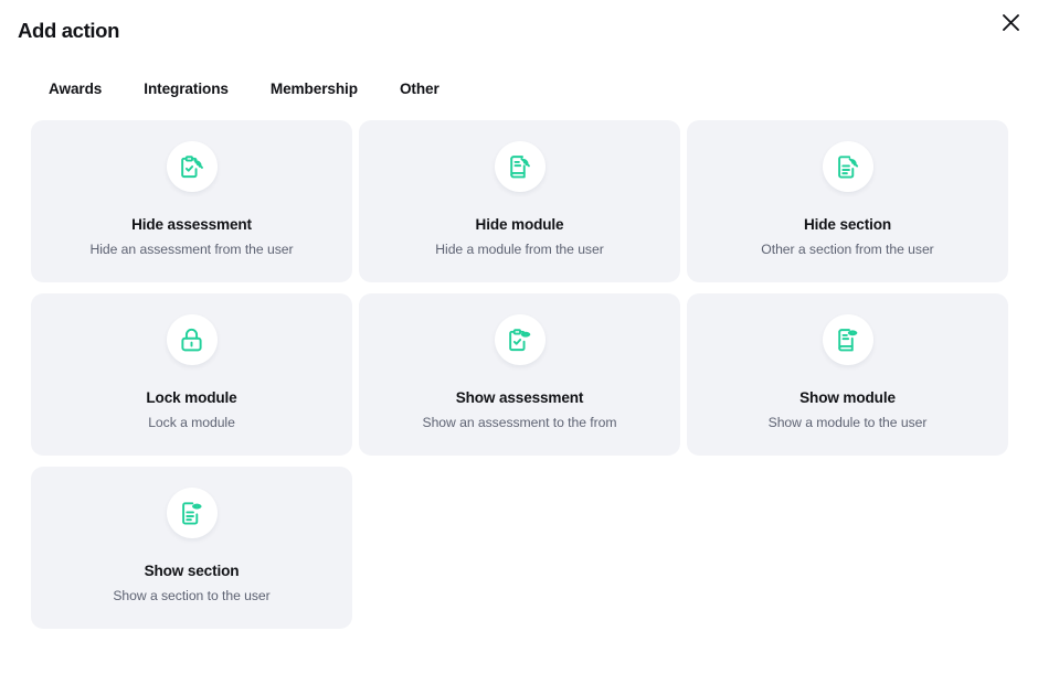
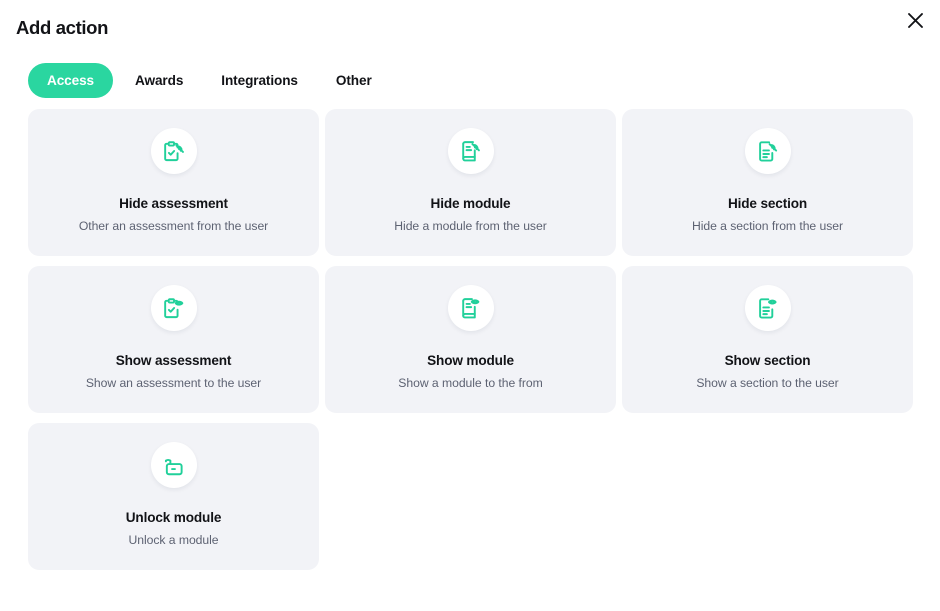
  Add action
+ Access
  Awards
  Integrations
- Membership
  Other
  Hide assessment
- Hide an assessment from the user
+ Other an assessment from the user
  Hide module
  Hide a module from the user
  Hide section
- Other a section from the user
+ Hide a section from the user
- Lock module
- Lock a module
  Show assessment
- Show an assessment to the from
+ Show an assessment to the user
  Show module
- Show a module to the user
+ Show a module to the from
  Show section
  Show a section to the user
+ Unlock module
+ Unlock a module
